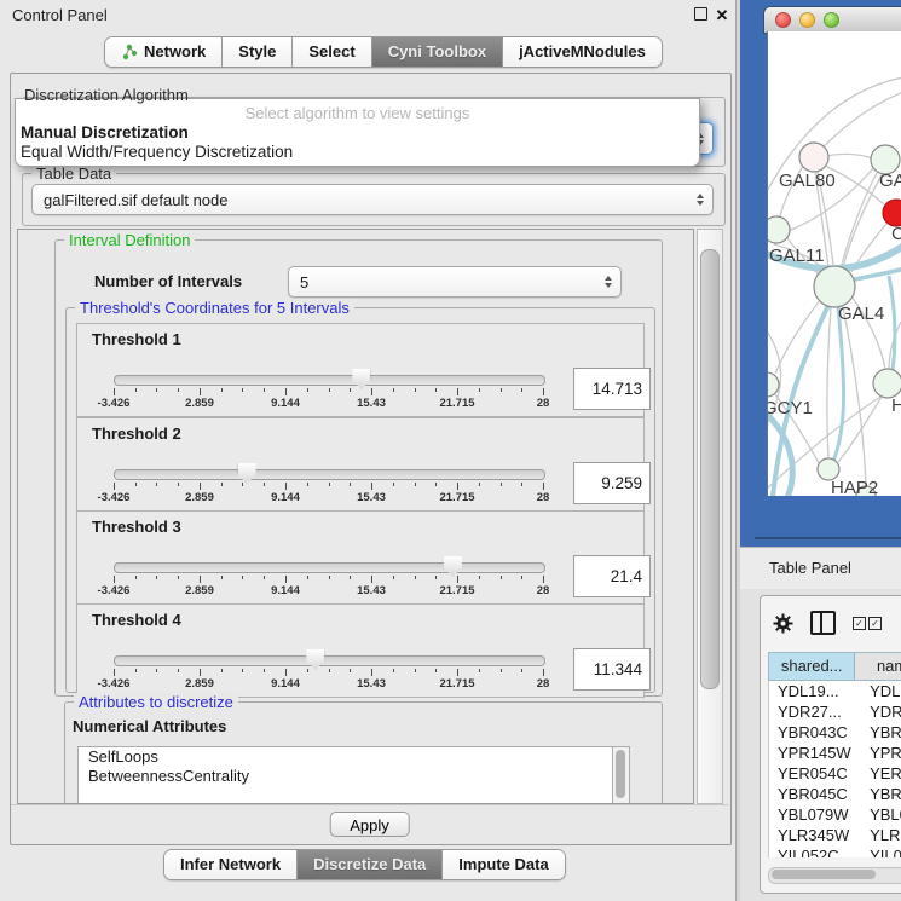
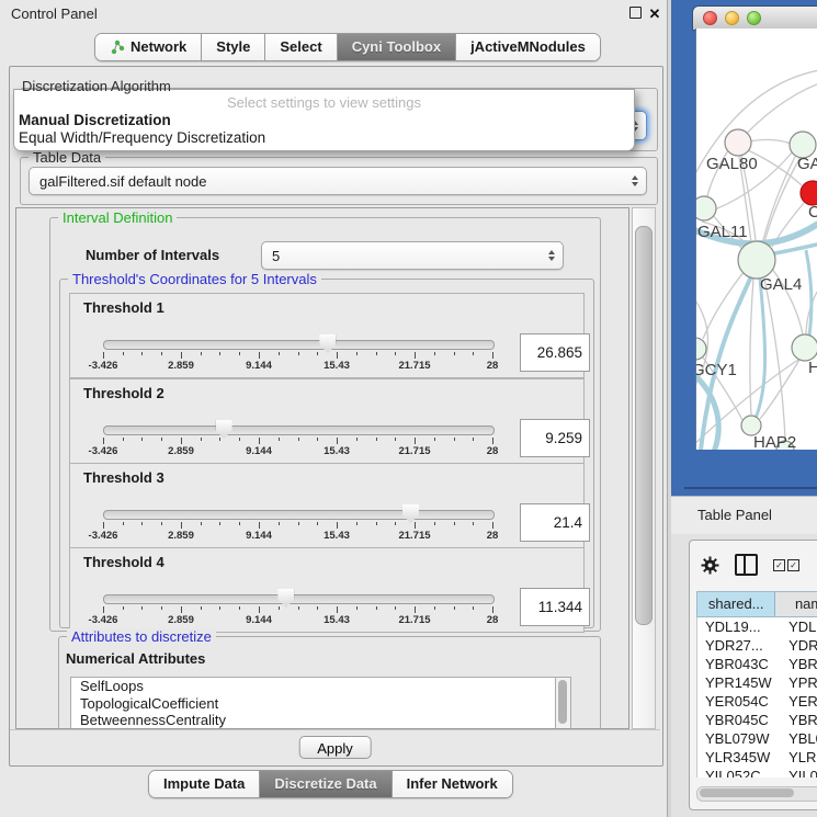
  Control Panel
  ✕
  Network
  Style
  Select
  Cyni Toolbox
  jActiveMNodules
  Discretization Algorithm
- Select algorithm to view settings
+ Select settings to view settings
  Manual Discretization
  Equal Width/Frequency Discretization
  Table Data
  galFiltered.sif default node
  Interval Definition
  Number of Intervals
  5
  Threshold's Coordinates for 5 Intervals
  Threshold 1
  -3.426
  2.859
  9.144
  15.43
  21.715
  28
- 14.713
+ 26.865
  Threshold 2
  -3.426
  2.859
  9.144
  15.43
  21.715
  28
  9.259
  Threshold 3
  -3.426
  2.859
  9.144
  15.43
  21.715
  28
  21.4
  Threshold 4
  -3.426
  2.859
  9.144
  15.43
  21.715
  28
  11.344
  Attributes to discretize
  Numerical Attributes
  SelfLoops
+ TopologicalCoefficient
  BetweennessCentrality
  Apply
- Infer Network
+ Impute Data
  Discretize Data
- Impute Data
+ Infer Network
  GAL80
  GA
  C
  GAL11
  GAL4
  GCY1
  H
  HAP2
  Table Panel
  ✓
  ✓
  shared...
  YDL19...
  YDL
  YDR27...
  YDR
  YBR043C
  YBR
  YPR145W
  YPR
  YER054C
  YER
  YBR045C
  YBR
  YBL079W
  YBL
  YLR345W
  YLR
  YIL052C
  YIL0
